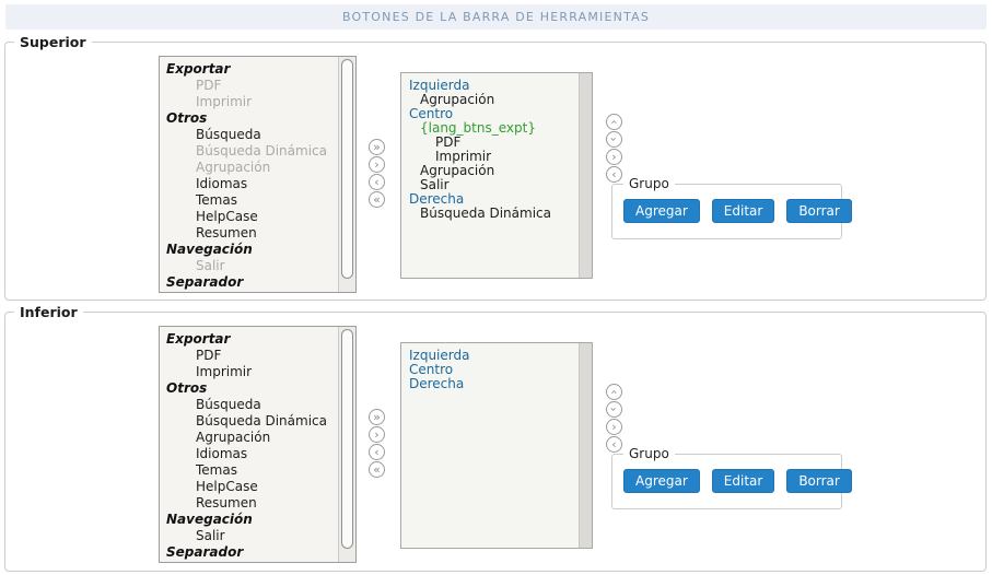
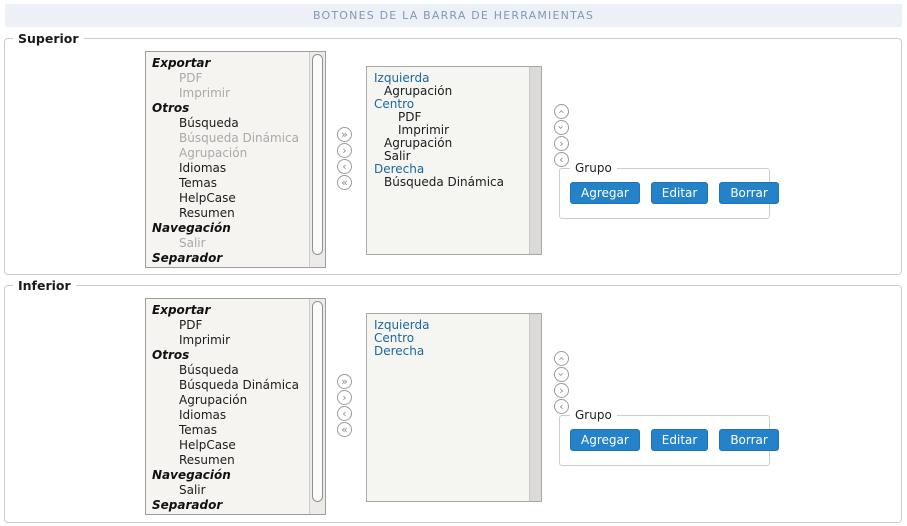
  BOTONES DE LA BARRA DE HERRAMIENTAS
  Superior
  Exportar
  PDF
  Imprimir
  Otros
  Búsqueda
  Búsqueda Dinámica
  Agrupación
  Idiomas
  Temas
  HelpCase
  Resumen
  Navegación
  Salir
  Separador
  »
  ›
  ‹
  «
  Izquierda
  Agrupación
  Centro
- {lang_btns_expt}
  PDF
  Imprimir
  Agrupación
  Salir
  Derecha
  Búsqueda Dinámica
  ›
  ‹
  Grupo
  Agregar
  Editar
  Borrar
  Inferior
  Exportar
  PDF
  Imprimir
  Otros
  Búsqueda
  Búsqueda Dinámica
  Agrupación
  Idiomas
  Temas
  HelpCase
  Resumen
  Navegación
  Salir
  Separador
  »
  ›
  ‹
  «
  Izquierda
  Centro
  Derecha
  ›
  ‹
  Grupo
  Agregar
  Editar
  Borrar
